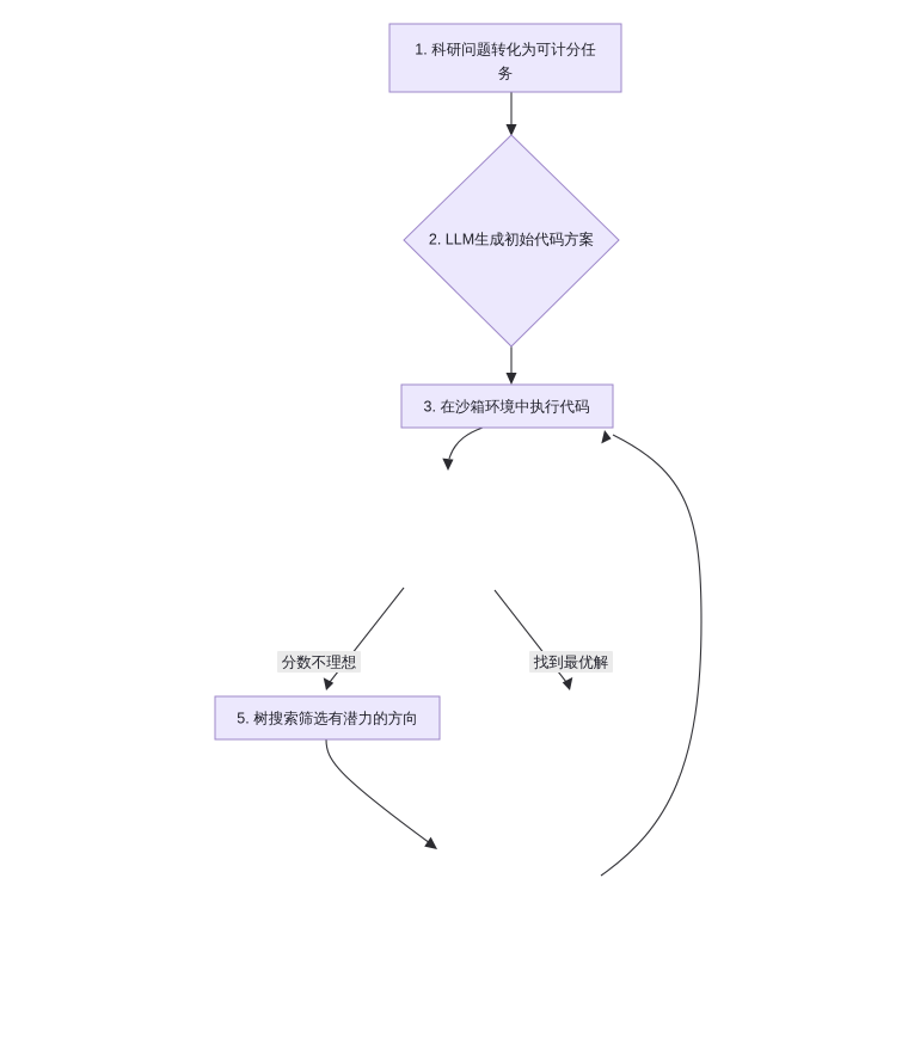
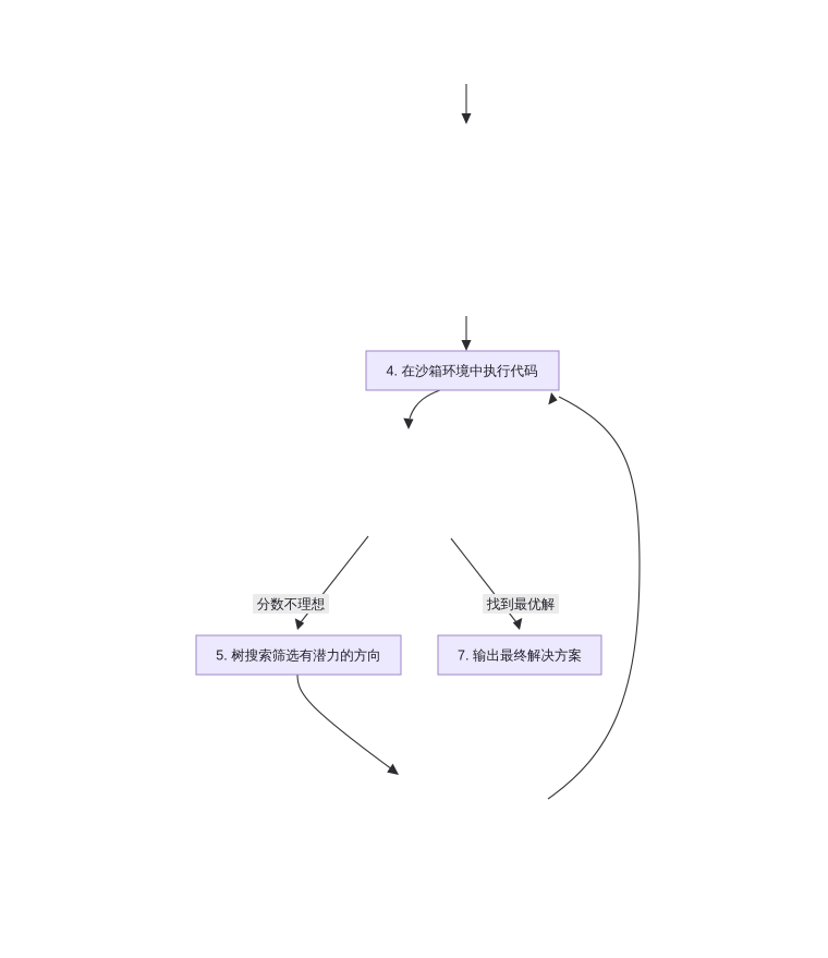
  分数不理想
  找到最优解
- 1. 科研问题转化为可计分任
- 务
- 2. LLM生成初始代码方案
- 3. 在沙箱环境中执行代码
+ 4. 在沙箱环境中执行代码
  5. 树搜索筛选有潜力的方向
+ 7. 输出最终解决方案
